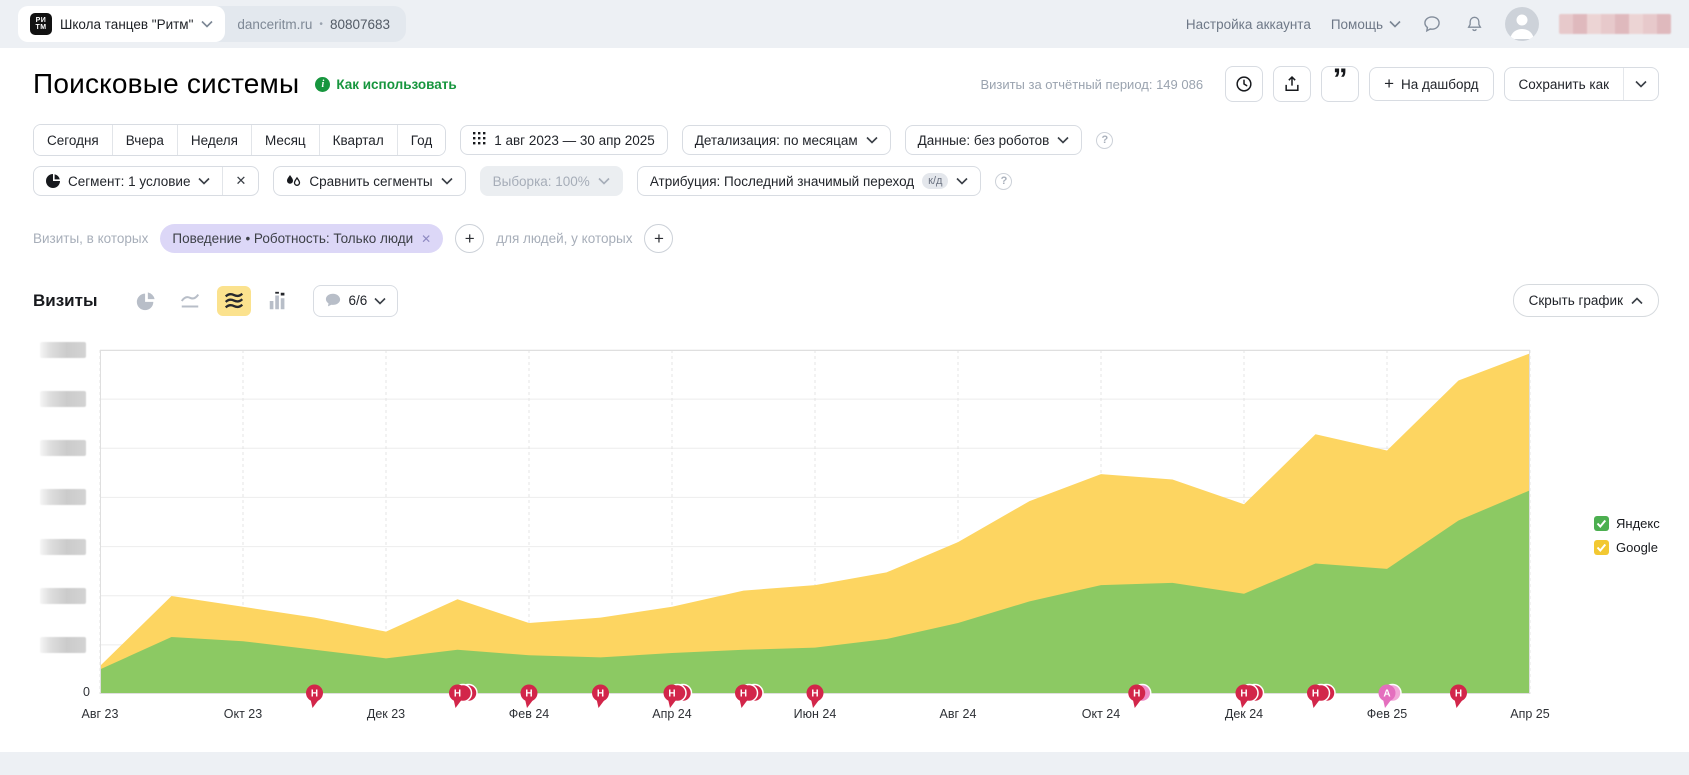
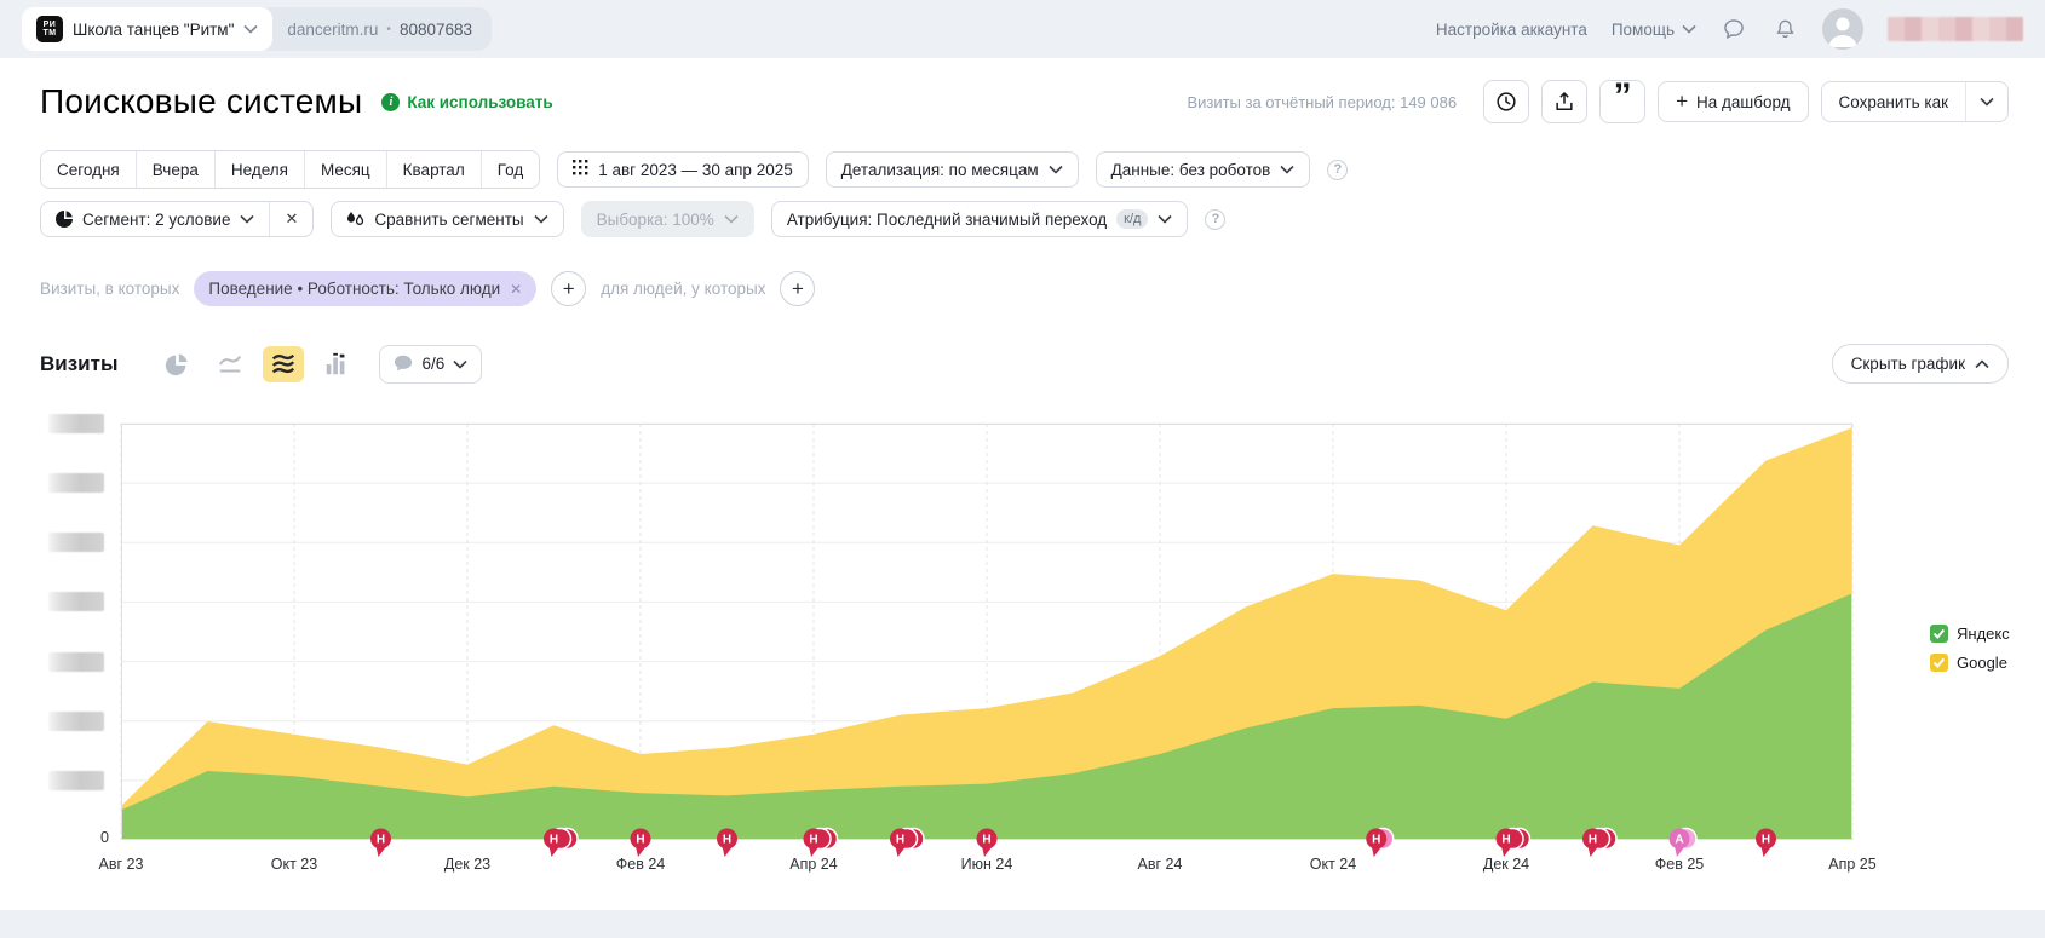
  Школа танцев "Ритм"
  danceritm.ru
  •
  80807683
  Настройка аккаунта
  Помощь
  Поисковые системы
  i
  Как использовать
  Визиты за отчётный период: 149 086
  ”
  +
  На дашборд
  Сохранить как
  Сегодня
  Вчера
  Неделя
  Месяц
  Квартал
  Год
  1 авг 2023 — 30 апр 2025
  Детализация: по месяцам
  Данные: без роботов
  ?
- Сегмент: 1 условие
+ Сегмент: 2 условие
  ✕
  Сравнить сегменты
  Выборка: 100%
  Атрибуция: Последний значимый переход
  к/д
  ?
  Визиты, в которых
  Поведение • Роботность: Только люди
  ✕
  +
  для людей, у которых
  +
  Визиты
  6/6
  Скрыть график
  0
  Авг 23
  Окт 23
  Дек 23
  Фев 24
  Апр 24
  Июн 24
  Авг 24
  Окт 24
  Дек 24
  Фев 25
  Апр 25
  Н
  Н
  Н
  Н
  Н
  Н
  Н
  Н
  Н
  Н
  А
  Н
  Яндекс
  Google
